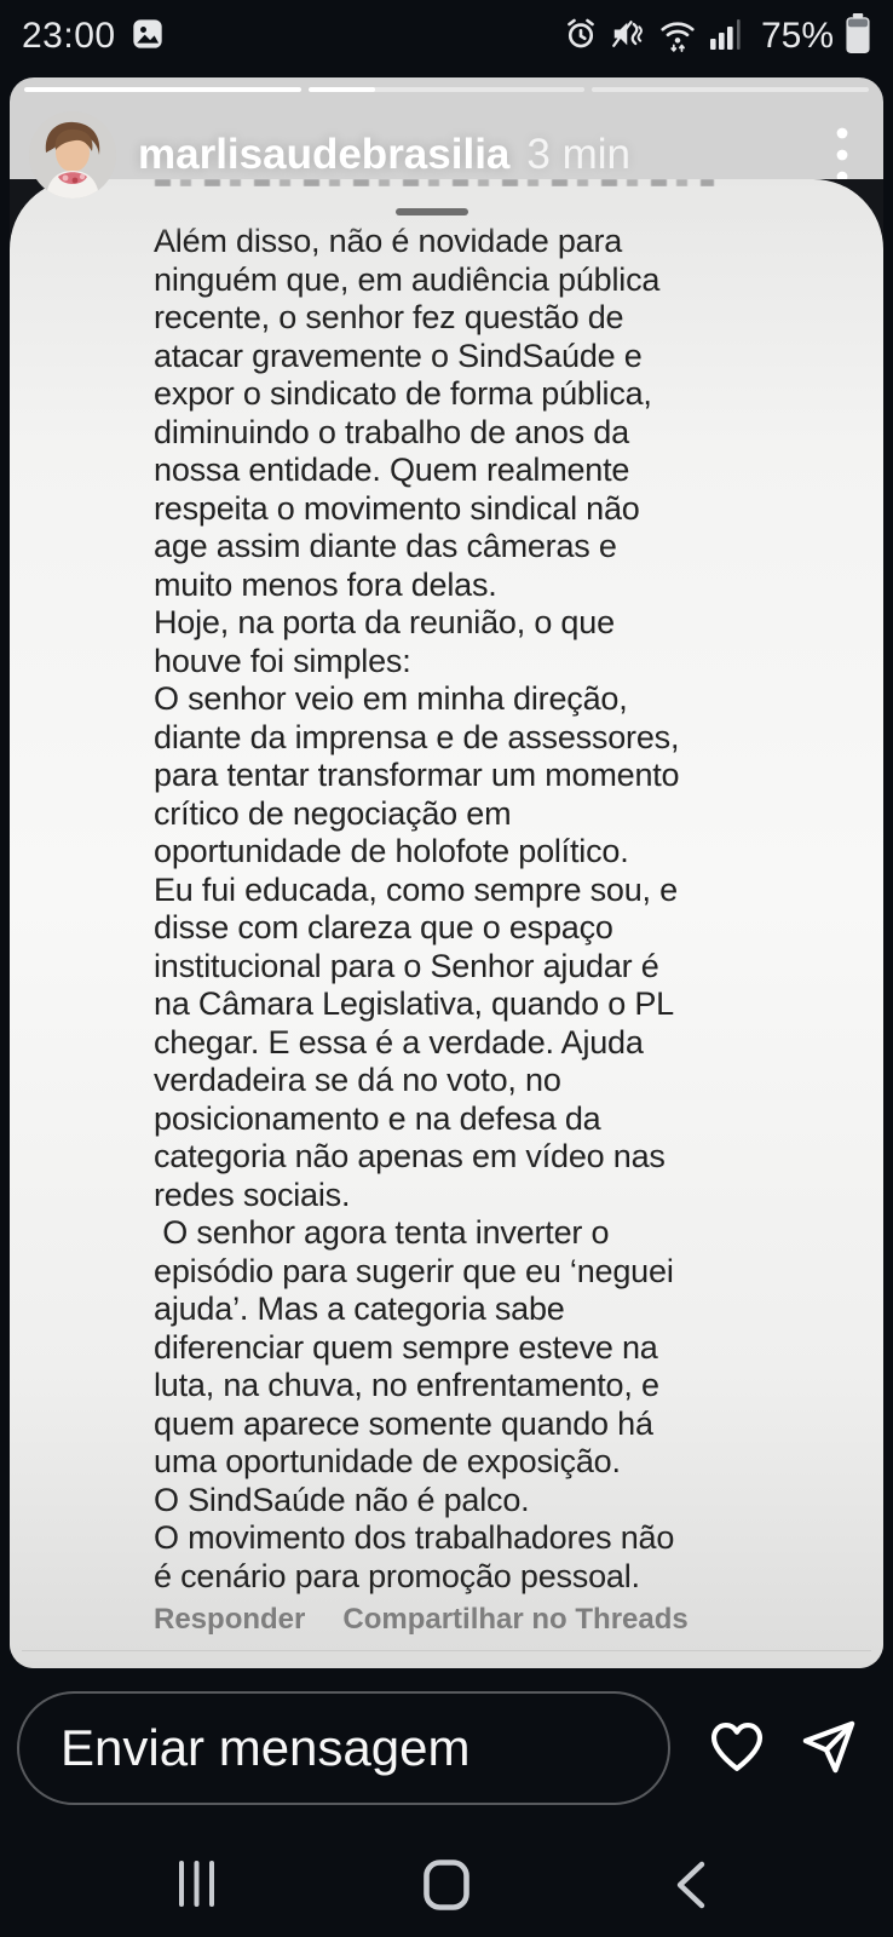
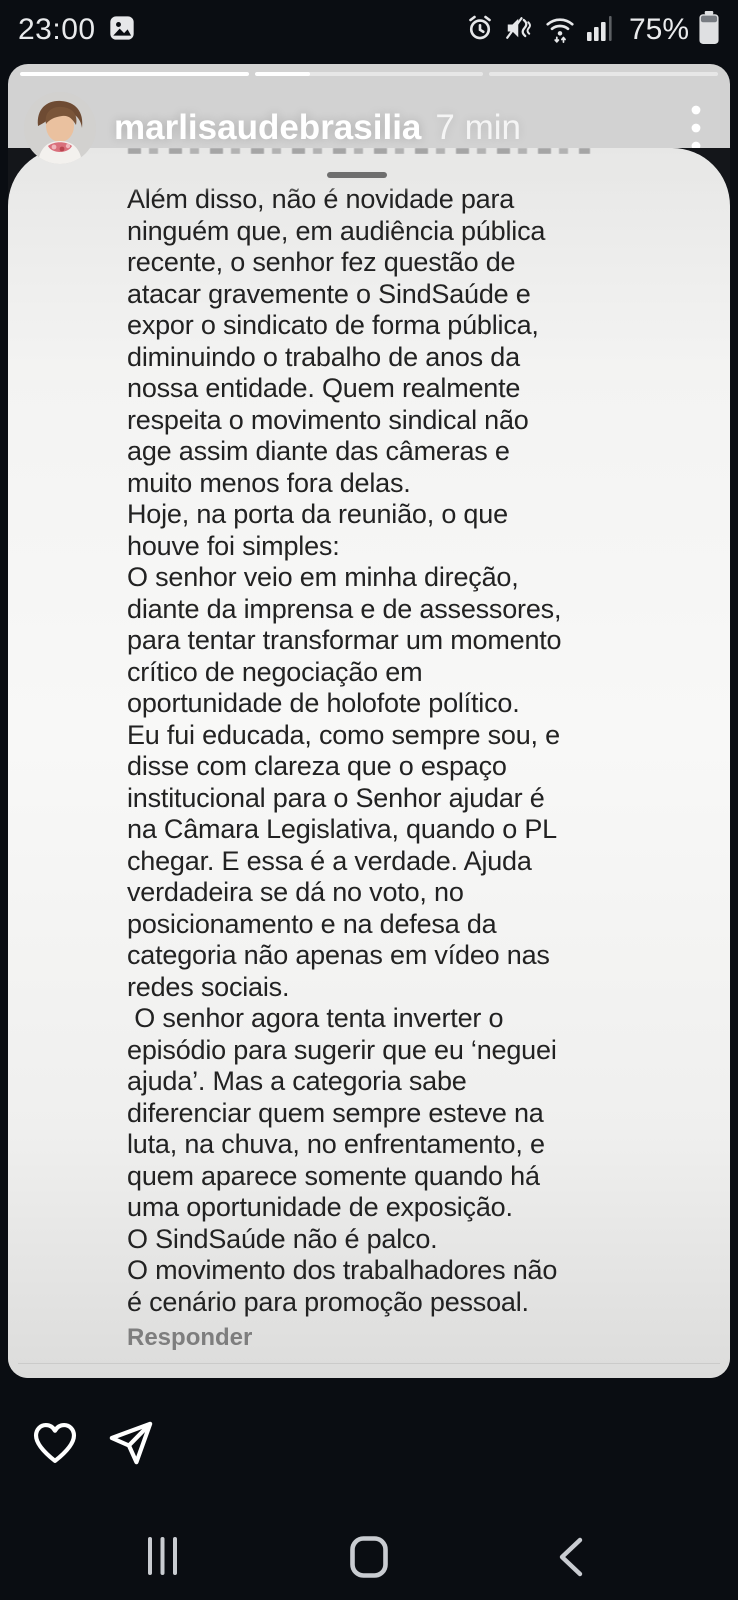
  23:00
  75%
  marlisaudebrasilia
- 3 min
+ 7 min
  Além disso, não é novidade para
  ninguém que, em audiência pública
  recente, o senhor fez questão de
  atacar gravemente o SindSaúde e
  expor o sindicato de forma pública,
  diminuindo o trabalho de anos da
  nossa entidade. Quem realmente
  respeita o movimento sindical não
  age assim diante das câmeras e
  muito menos fora delas.
  Hoje, na porta da reunião, o que
  houve foi simples:
  O senhor veio em minha direção,
  diante da imprensa e de assessores,
  para tentar transformar um momento
  crítico de negociação em
  oportunidade de holofote político.
  Eu fui educada, como sempre sou, e
  disse com clareza que o espaço
  institucional para o Senhor ajudar é
  na Câmara Legislativa, quando o PL
  chegar. E essa é a verdade. Ajuda
  verdadeira se dá no voto, no
  posicionamento e na defesa da
  categoria não apenas em vídeo nas
  redes sociais.
  O senhor agora tenta inverter o
  episódio para sugerir que eu ‘neguei
  ajuda’. Mas a categoria sabe
  diferenciar quem sempre esteve na
  luta, na chuva, no enfrentamento, e
  quem aparece somente quando há
  uma oportunidade de exposição.
  O SindSaúde não é palco.
  O movimento dos trabalhadores não
  é cenário para promoção pessoal.
  Responder
- Compartilhar no Threads
- Enviar mensagem
